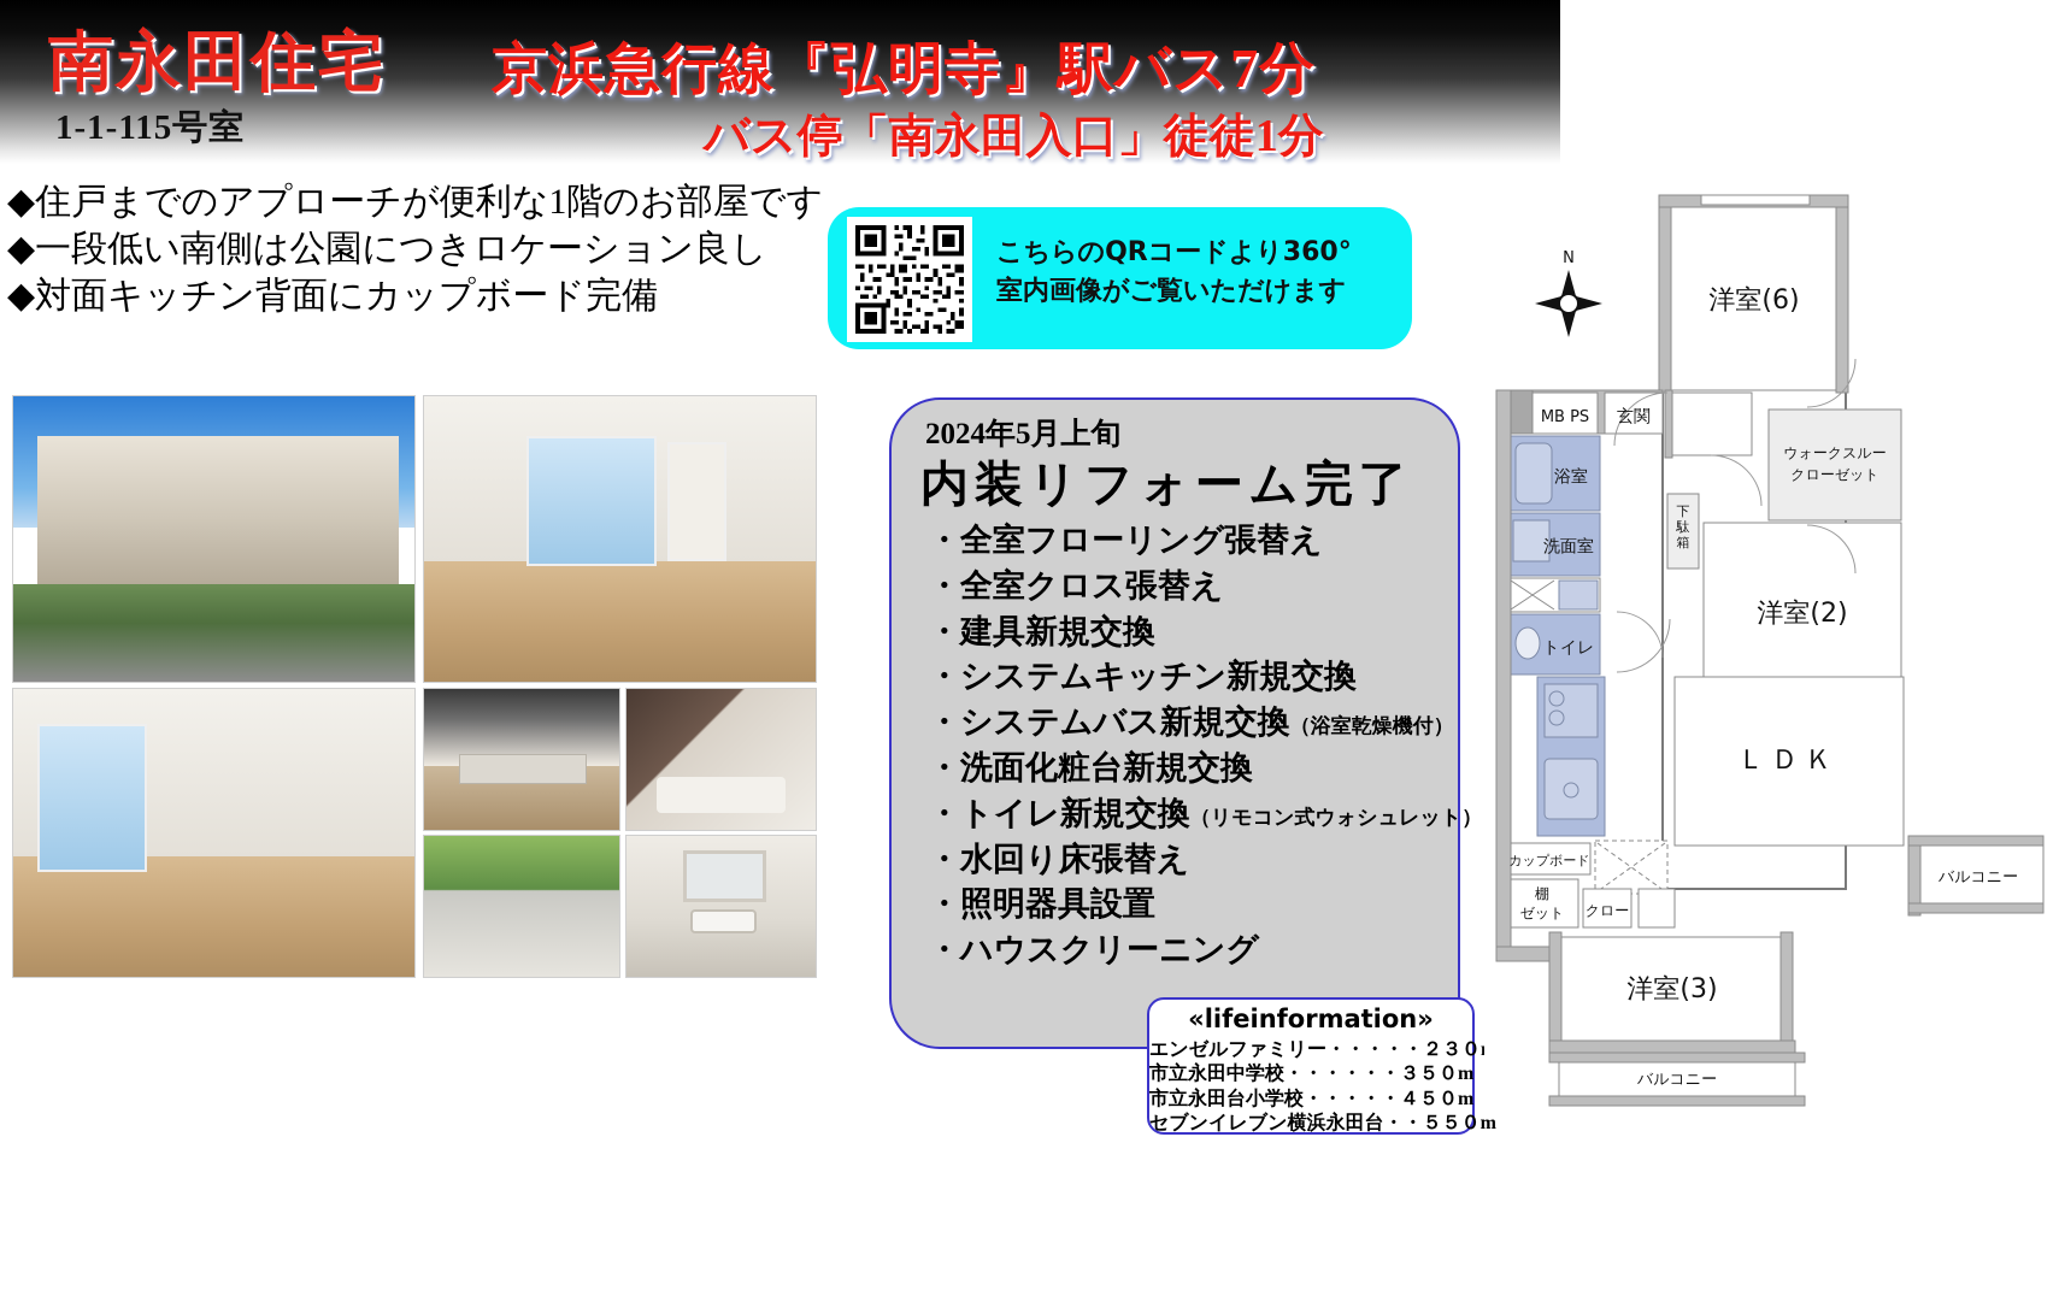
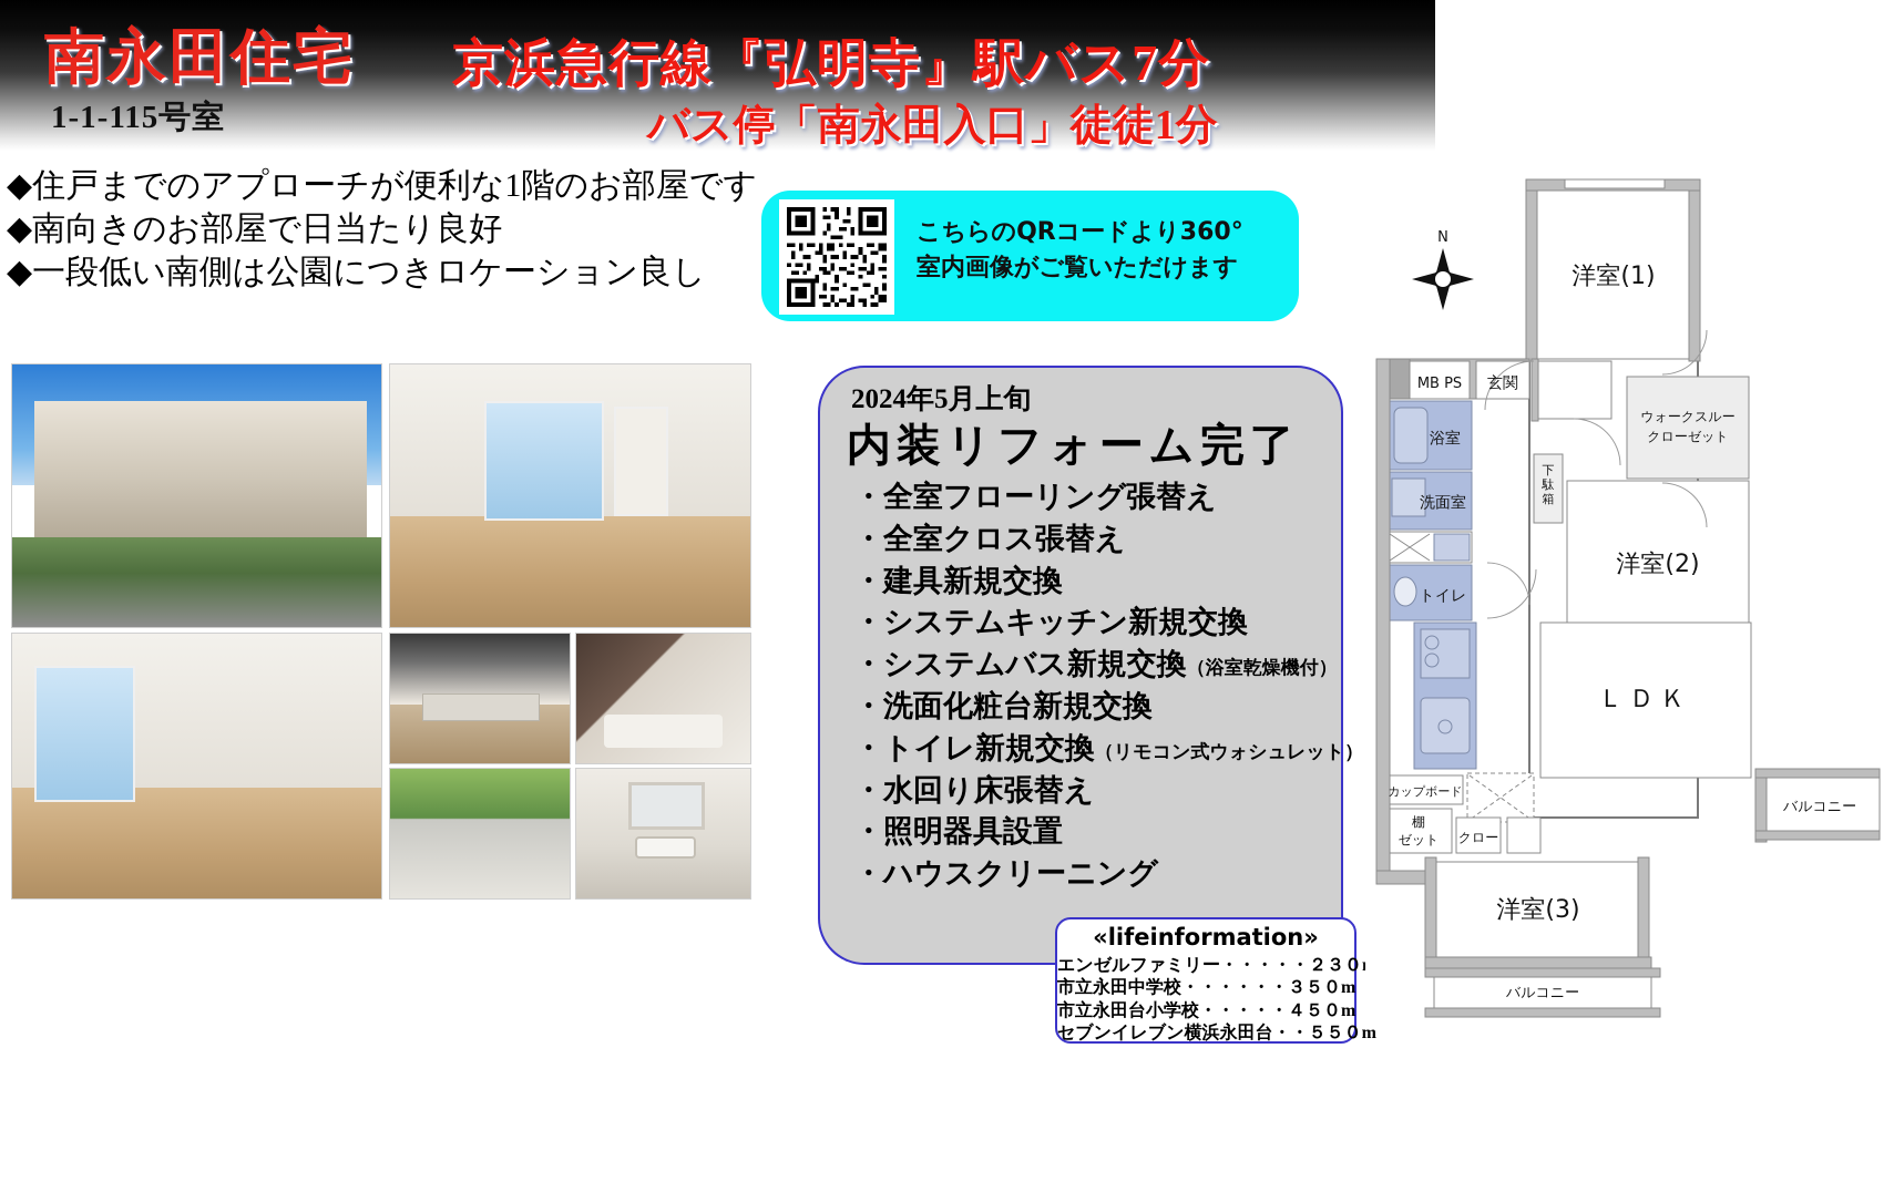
  南永田住宅
  1‐1‐115号室
  京浜急行線『弘明寺』駅バス7分
  バス停「南永田入口」徒徒1分
  ◆住戸までのアプローチが便利な1階のお部屋です
+ ◆南向きのお部屋で日当たり良好
  ◆一段低い南側は公園につきロケーション良し
- ◆対面キッチン背面にカップボード完備
  こちらのQRコードより360°
  室内画像がご覧いただけます
  2024年5月上旬
  内装リフォーム完了
  ・全室フローリング張替え
  ・全室クロス張替え
  ・建具新規交換
  ・システムキッチン新規交換
  ・システムバス新規交換（浴室乾燥機付）
  ・洗面化粧台新規交換
  ・トイレ新規交換（リモコン式ウォシュレット）
  ・水回り床張替え
  ・照明器具設置
  ・ハウスクリーニング
  «lifeinformation»
  エンゼルファミリー・・・・・２３０
  市立永田中学校・・・・・・３５０m
  市立永田台小学校・・・・・４５０m
  セブンイレブン横浜永田台・・５５０m
  N
- 洋室(6)
+ 洋室(1)
  洋室(2)
  洋室(3)
  ＬＤＫ
  MB PS
  玄関
  浴室
  洗面室
  トイレ
  下駄箱
  ウォークスルー
  クローゼット
  カップボード
  棚
  ゼット
  クロー
  バルコニー
  バルコニー
